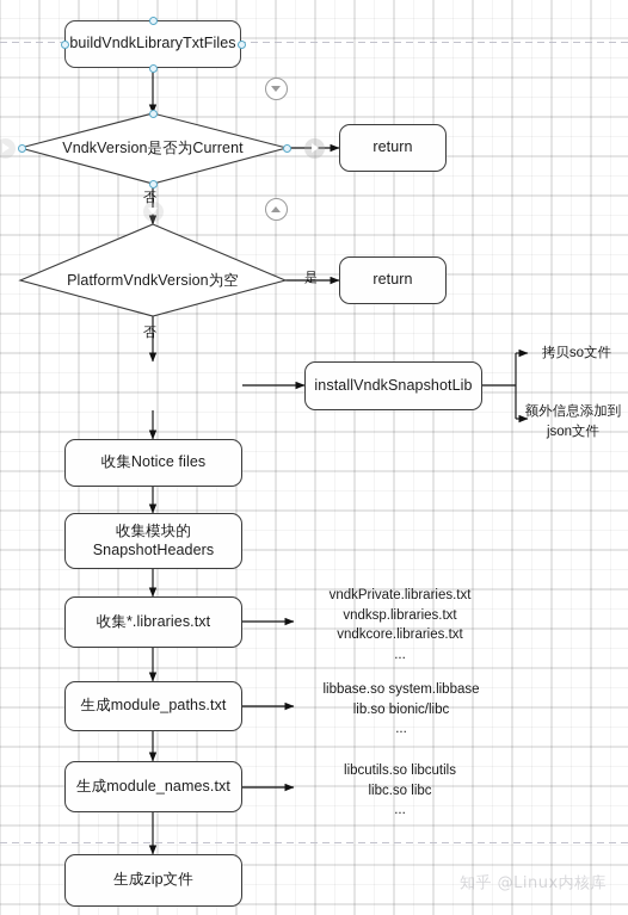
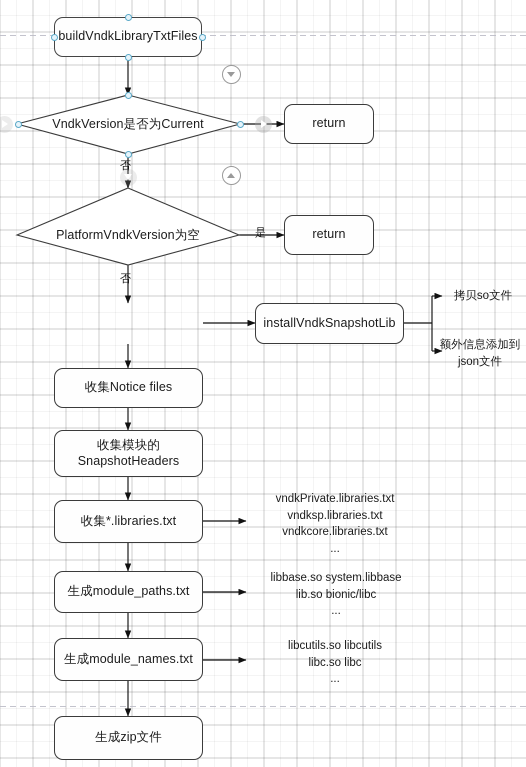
  buildVndkLibraryTxtFiles
  return
  return
  installVndkSnapshotLib
  收集Notice files
  收集模块的
  SnapshotHeaders
  收集*.libraries.txt
  生成module_paths.txt
  生成module_names.txt
  生成zip文件
  VndkVersion是否为Current
  PlatformVndkVersion为空
  否
  是
  否
  拷贝so文件
  额外信息添加到
  json文件
  vndkPrivate.libraries.txt
  vndksp.libraries.txt
  vndkcore.libraries.txt
  ...
  libbase.so system.libbase
  lib.so bionic/libc
  ...
  libcutils.so libcutils
  libc.so libc
  ...
- 知乎 @Linux内核库
